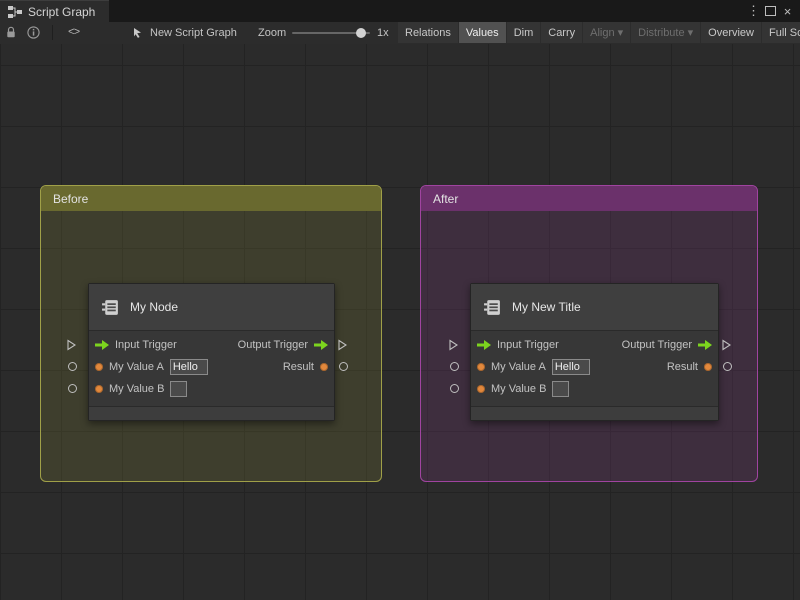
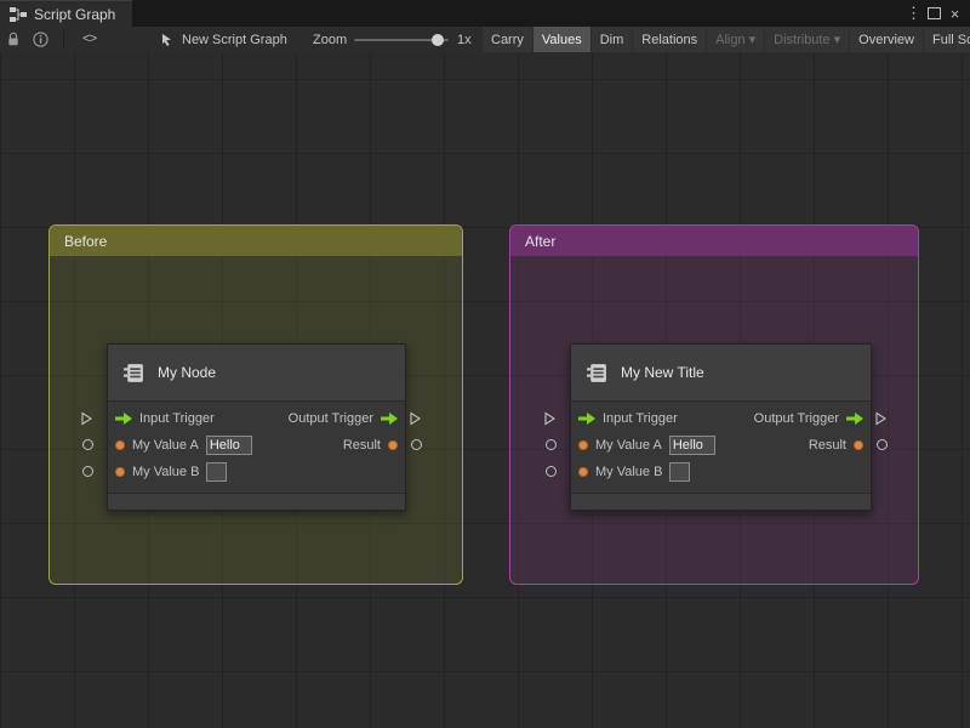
  Script Graph
  ⋮
  ×
  <>
  New Script Graph
  Zoom
  1x
- Relations
+ Carry
  Values
  Dim
- Carry
+ Relations
  Align
  ▾
  Distribute
  ▾
  Overview
  Full S
  Before
  After
  My Node
  Input Trigger
  Output Trigger
  My Value A
  Hello
  Result
  My Value B
  My New Title
  Input Trigger
  Output Trigger
  My Value A
  Hello
  Result
  My Value B
